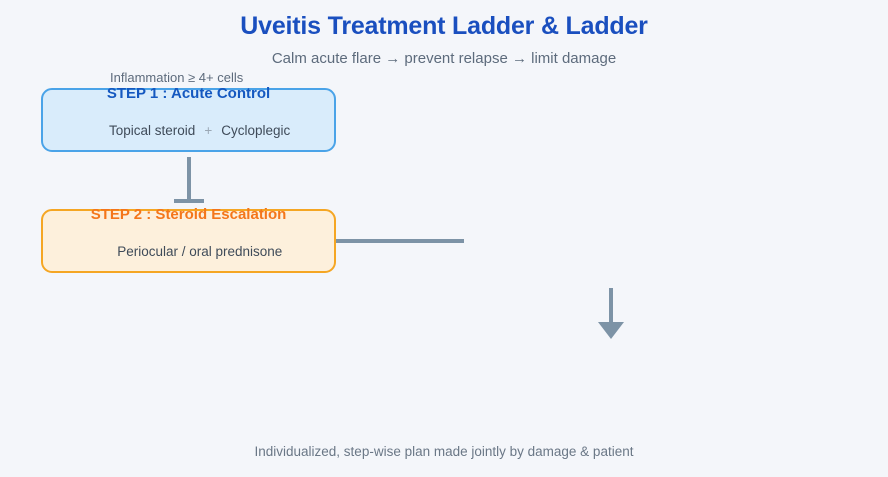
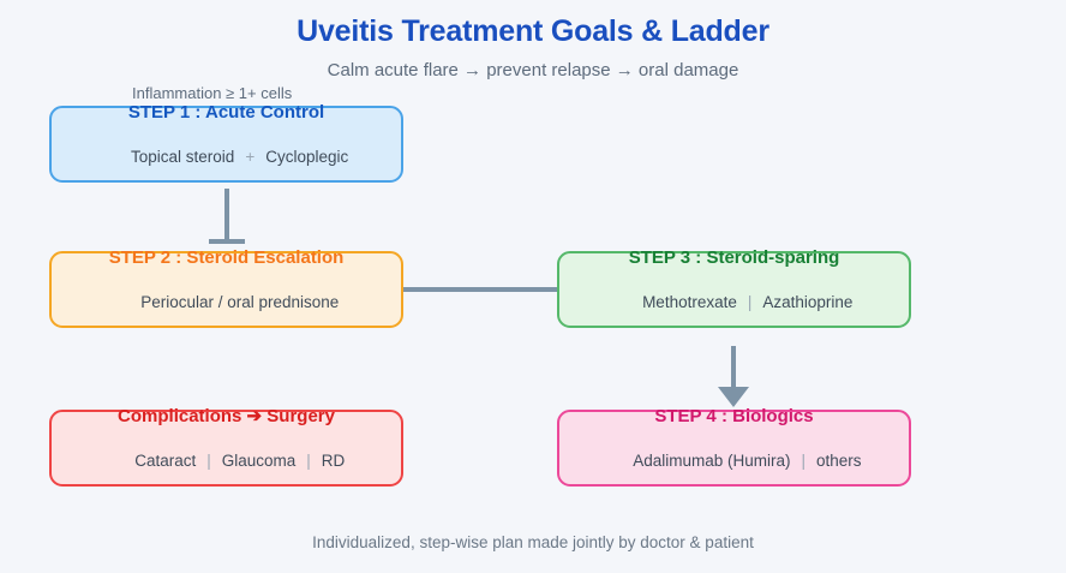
- Uveitis Treatment Ladder & Ladder
+ Uveitis Treatment Goals & Ladder
- Calm acute flare → prevent relapse → limit damage
+ Calm acute flare → prevent relapse → oral damage
- Inflammation ≥ 4+ cells
+ Inflammation ≥ 1+ cells
  STEP 1 : Acute Control
  Topical steroid + Cycloplegic
  STEP 2 : Steroid Escalation
  Periocular / oral prednisone
+ STEP 3 : Steroid-sparing
+ Methotrexate | Azathioprine
+ Complications ➔ Surgery
+ Cataract | Glaucoma | RD
+ STEP 4 : Biologics
+ Adalimumab (Humira) | others
- Individualized, step-wise plan made jointly by damage & patient
+ Individualized, step-wise plan made jointly by doctor & patient
